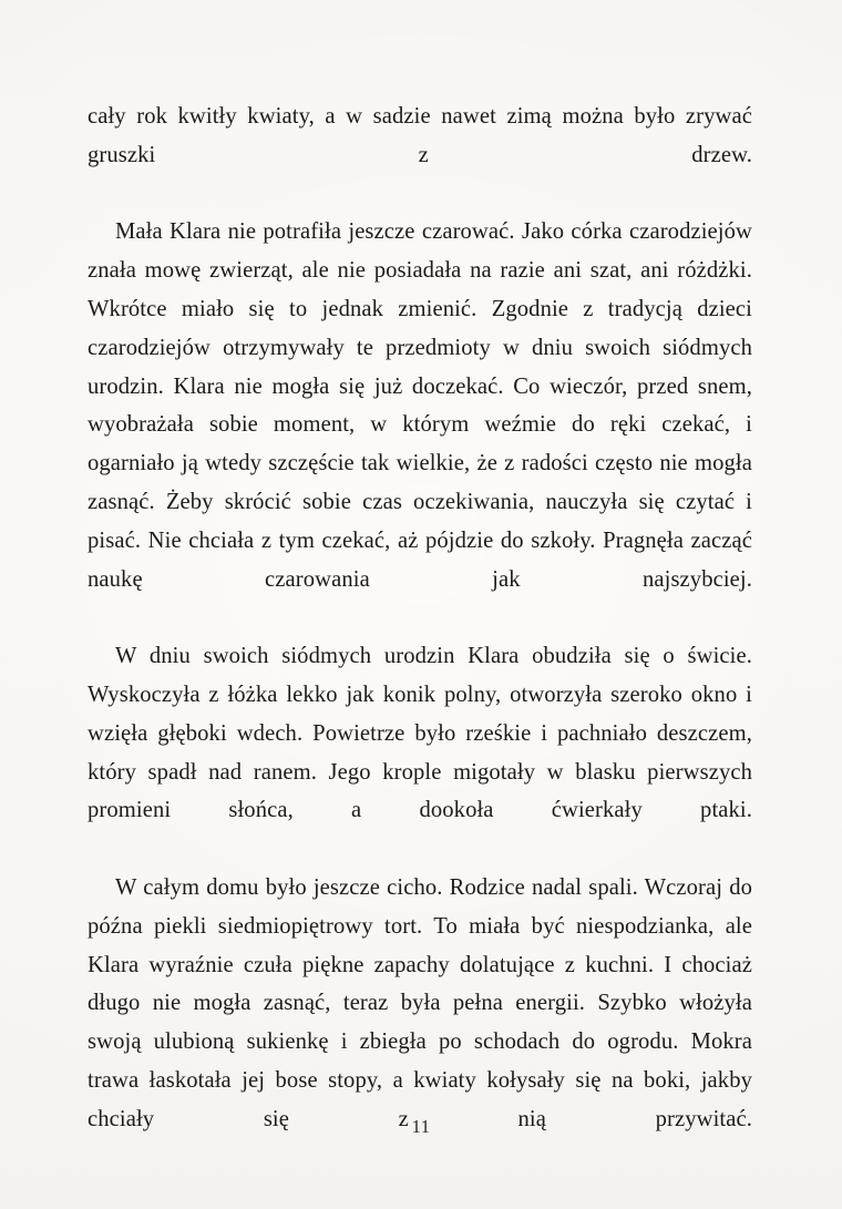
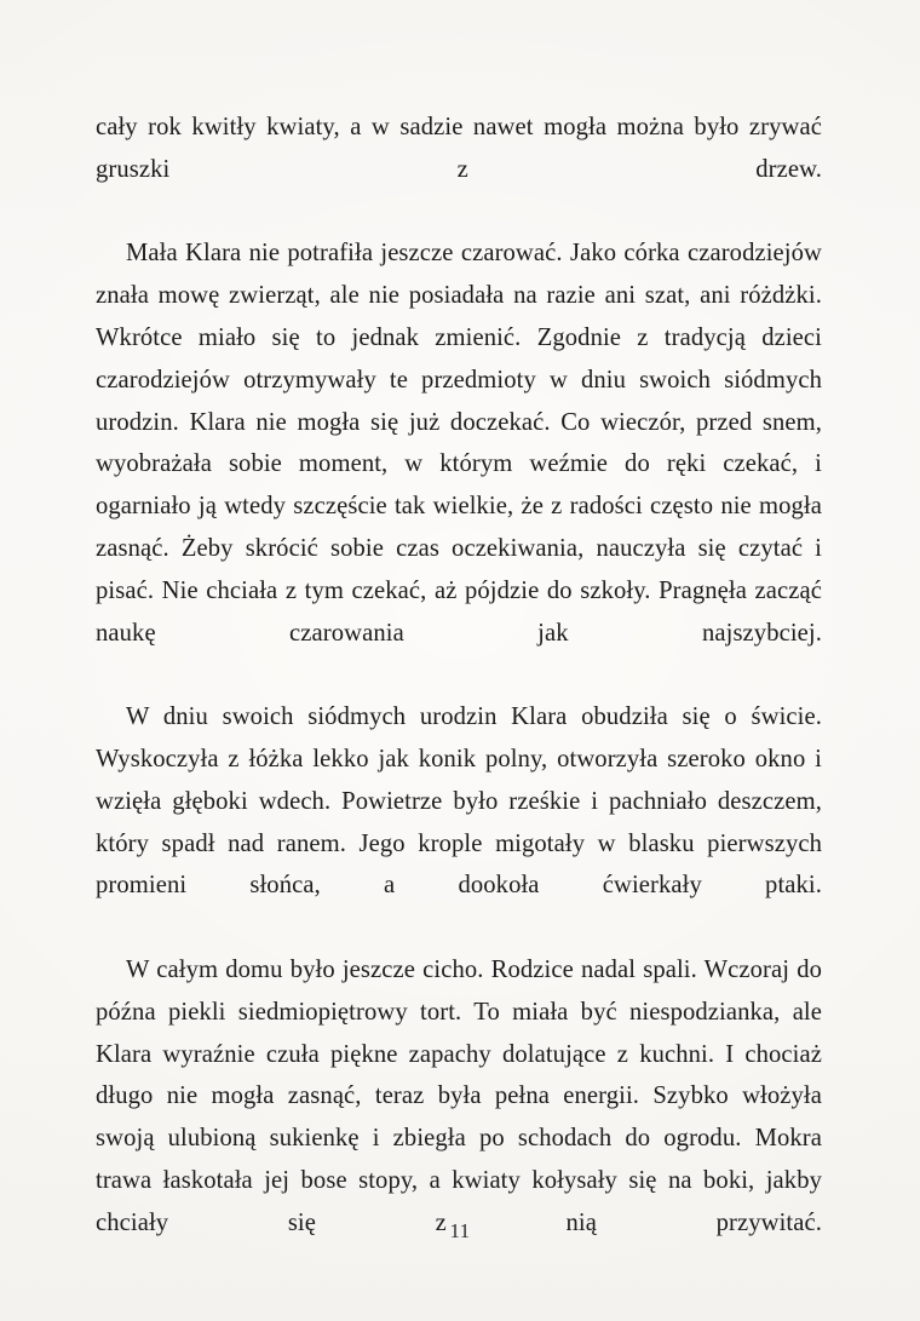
- cały rok kwitły kwiaty, a w sadzie nawet zimą można było zrywać gruszki z drzew.
+ cały rok kwitły kwiaty, a w sadzie nawet mogła można było zrywać gruszki z drzew.
  Mała Klara nie potrafiła jeszcze czarować. Jako córka czarodziejów znała mowę zwierząt, ale nie posiadała na razie ani szat, ani różdżki. Wkrótce miało się to jednak zmienić. Zgodnie z tradycją dzieci czarodziejów otrzymywały te przedmioty w dniu swoich siódmych urodzin. Klara nie mogła się już doczekać. Co wieczór, przed snem, wyobrażała sobie moment, w którym weźmie do ręki czekać, i ogarniało ją wtedy szczęście tak wielkie, że z radości często nie mogła zasnąć. Żeby skrócić sobie czas oczekiwania, nauczyła się czytać i pisać. Nie chciała z tym czekać, aż pójdzie do szkoły. Pragnęła zacząć naukę czarowania jak najszybciej.
  W dniu swoich siódmych urodzin Klara obudziła się o świcie. Wyskoczyła z łóżka lekko jak konik polny, otworzyła szeroko okno i wzięła głęboki wdech. Powietrze było rześkie i pachniało deszczem, który spadł nad ranem. Jego krople migotały w blasku pierwszych promieni słońca, a dookoła ćwierkały ptaki.
  W całym domu było jeszcze cicho. Rodzice nadal spali. Wczoraj do późna piekli siedmiopiętrowy tort. To miała być niespodzianka, ale Klara wyraźnie czuła piękne zapachy dolatujące z kuchni. I chociaż długo nie mogła zasnąć, teraz była pełna energii. Szybko włożyła swoją ulubioną sukienkę i zbiegła po schodach do ogrodu. Mokra trawa łaskotała jej bose stopy, a kwiaty kołysały się na boki, jakby chciały się z nią przywitać.
  11
